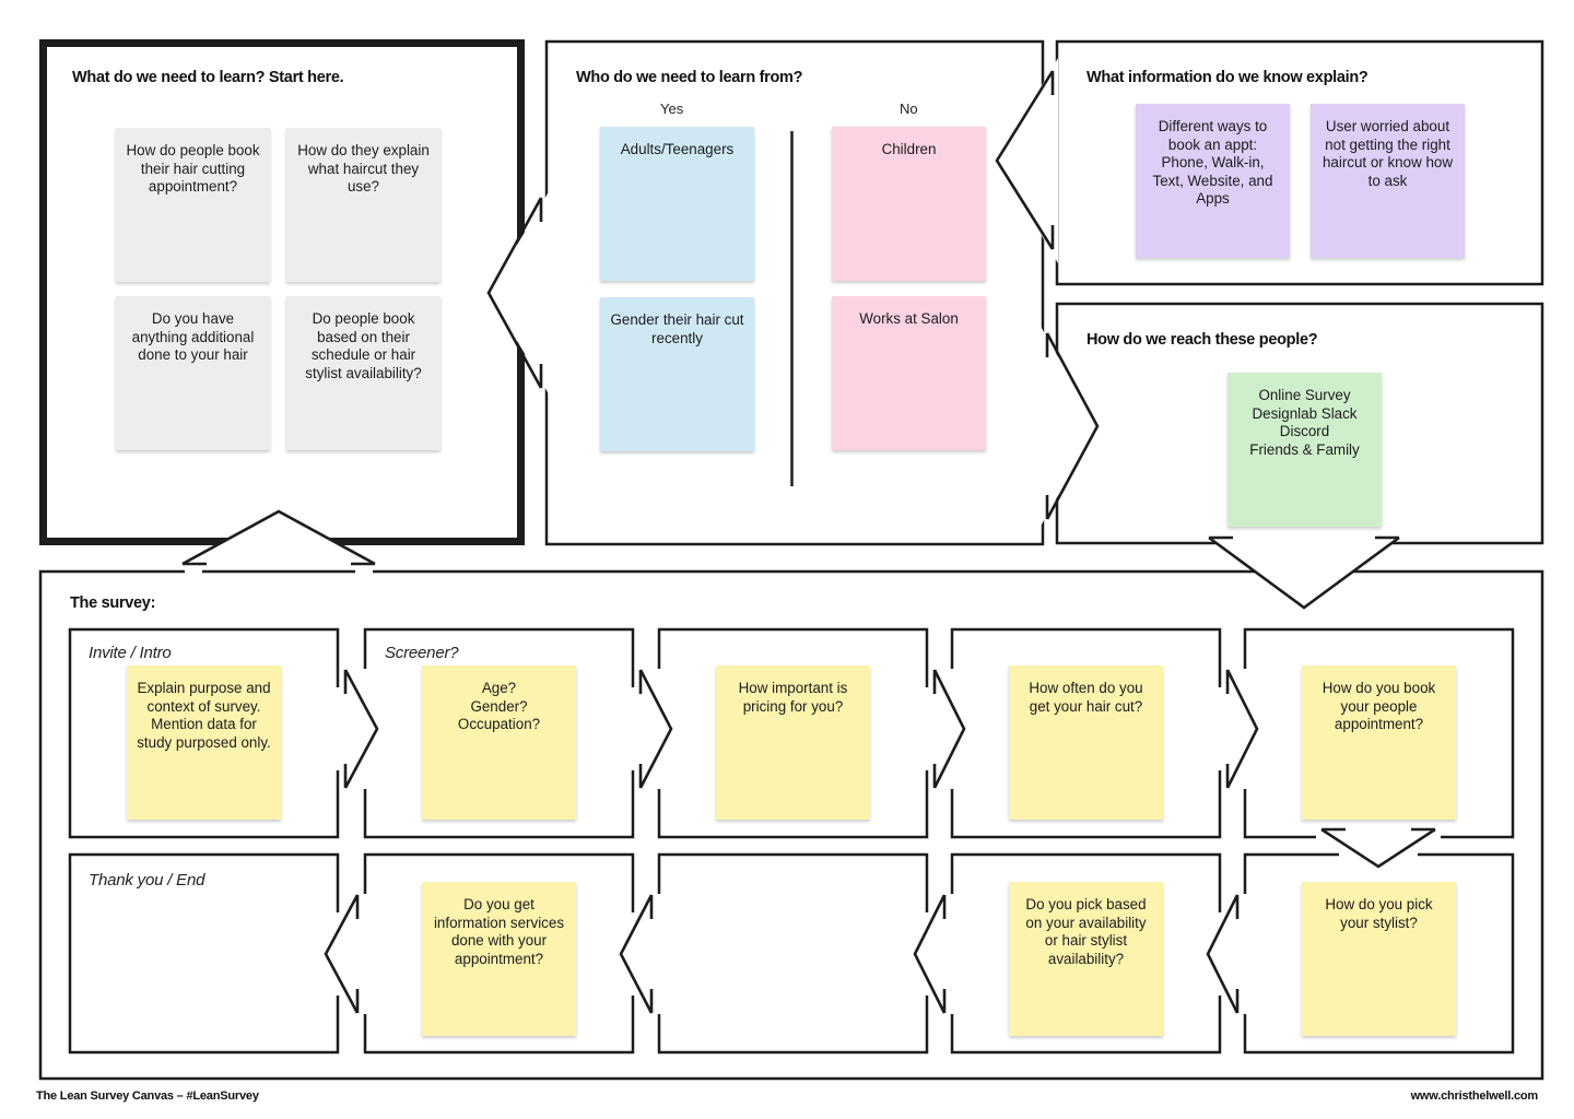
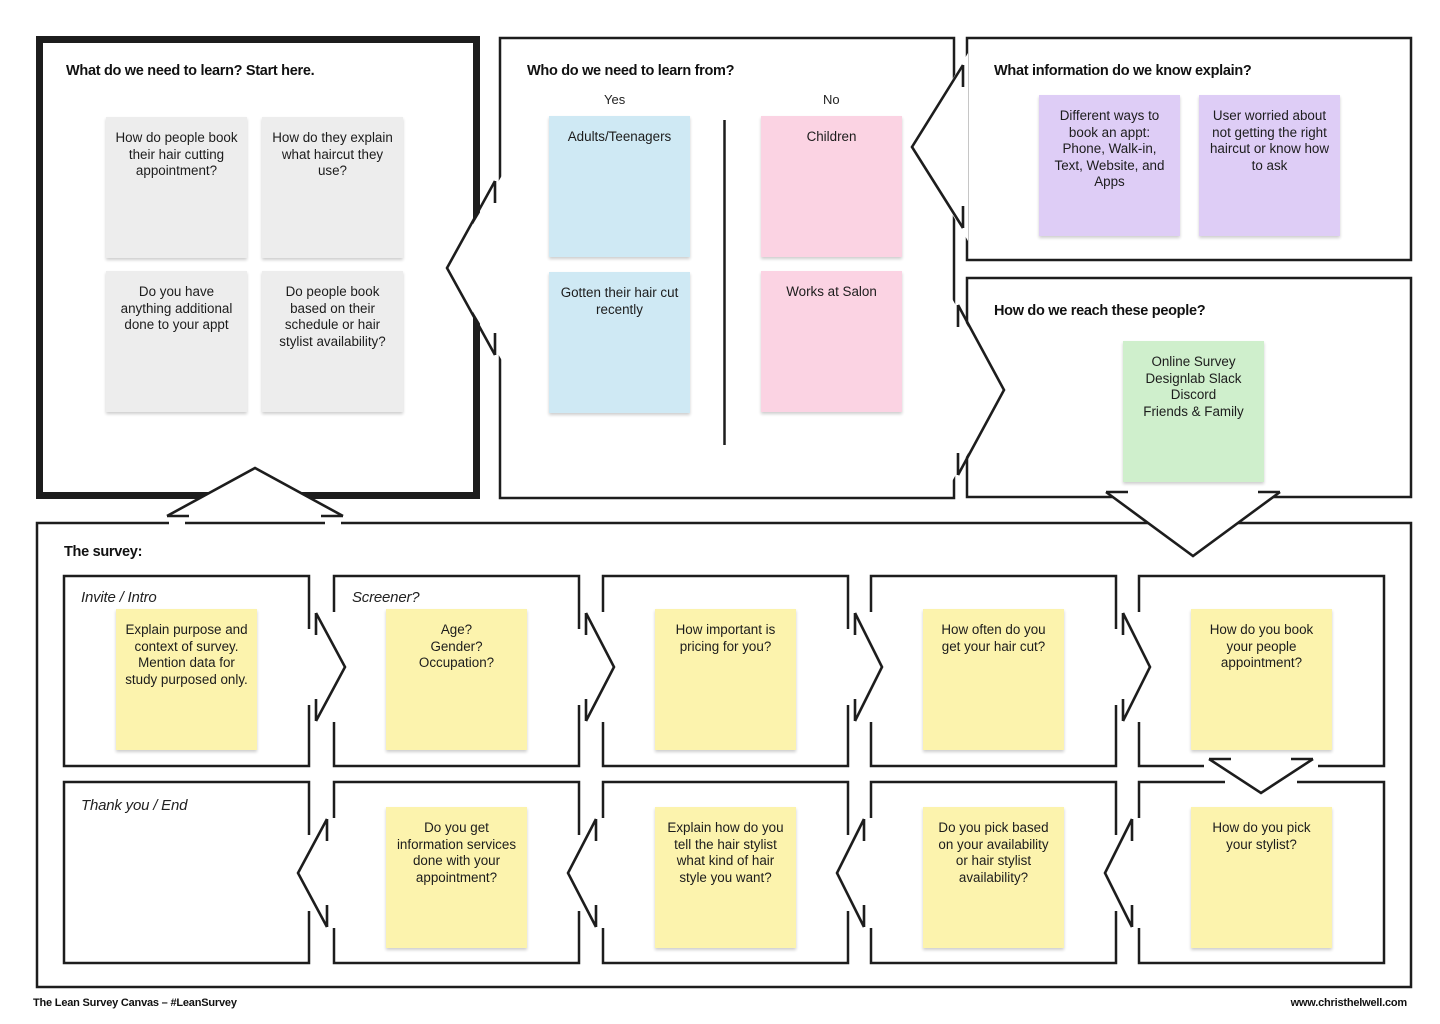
  What do we need to learn? Start here.
  Who do we need to learn from?
  What information do we know explain?
  How do we reach these people?
  The survey:
  Yes
  No
  Invite / Intro
  Screener?
  Thank you / End
  How do people book their hair cutting appointment?
  How do they explain what haircut they use?
- Do you have anything additional done to your hair
+ Do you have anything additional done to your appt
  Do people book based on their schedule or hair stylist availability?
  Adults/Teenagers
- Gender their hair cut recently
+ Gotten their hair cut recently
  Children
  Works at Salon
  Different ways to book an appt: Phone, Walk-in, Text, Website, and Apps
  User worried about not getting the right haircut or know how to ask
  Online Survey
  Designlab Slack
  Discord
  Friends & Family
  Explain purpose and context of survey. Mention data for study purposed only.
  Age?
  Gender?
  Occupation?
  How important is pricing for you?
  How often do you get your hair cut?
  How do you book your people appointment?
  Do you get information services done with your appointment?
+ Explain how do you tell the hair stylist what kind of hair style you want?
  Do you pick based on your availability or hair stylist availability?
  How do you pick your stylist?
  The Lean Survey Canvas – #LeanSurvey
  www.christhelwell.com
